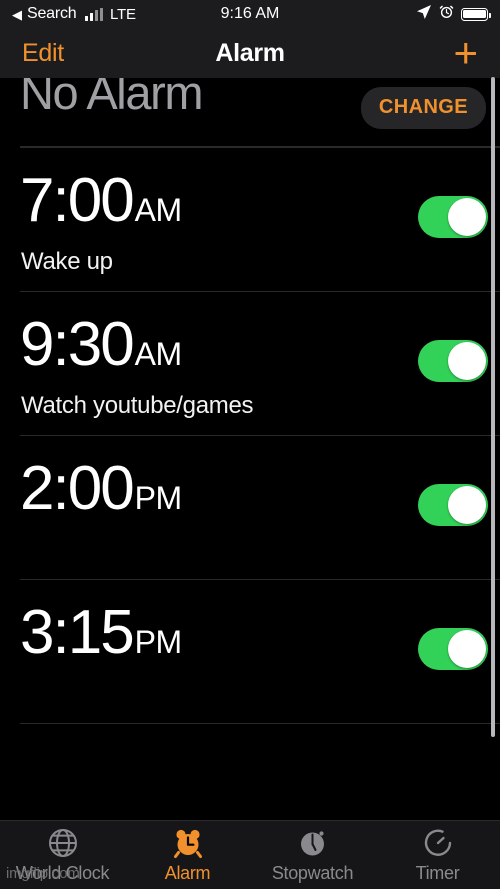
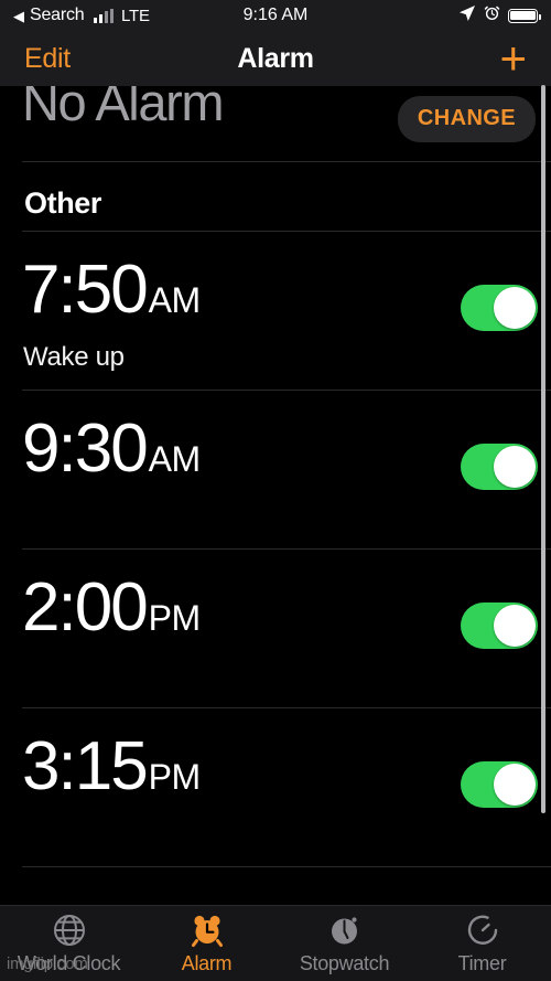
  ◀
  Search
  LTE
  9:16 AM
  Edit
  Alarm
  +
  No Alarm
  CHANGE
+ Other
- 7:00
+ 7:50
  AM
  Wake up
  9:30
  AM
- Watch youtube/games
  2:00
  PM
  3:15
  PM
  World Clock
  Alarm
  Stopwatch
  Timer
  imgflip.com
